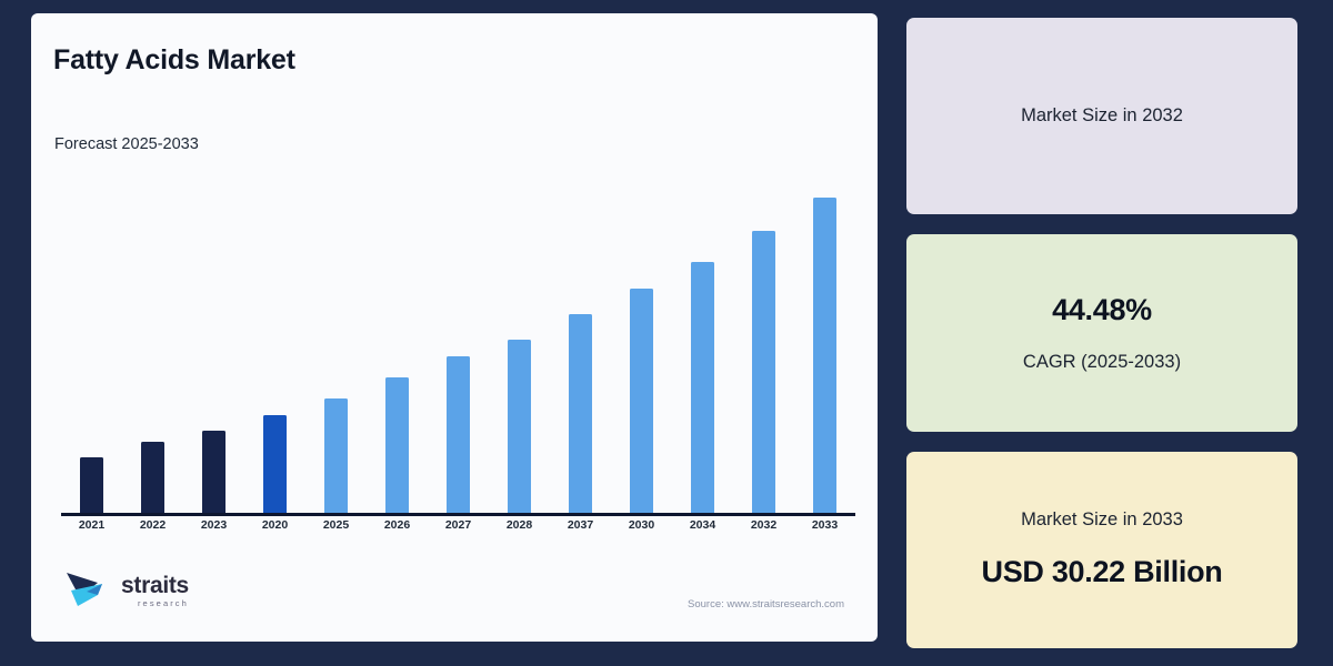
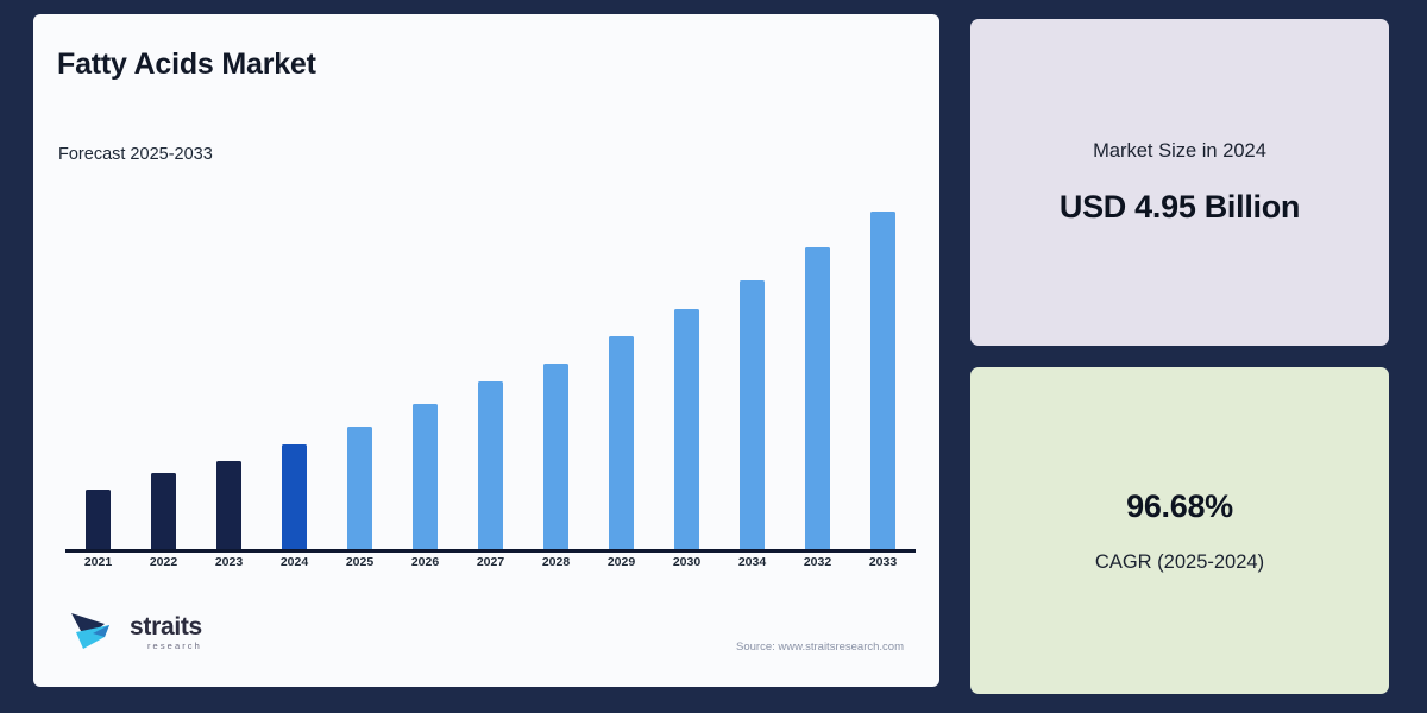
  Fatty Acids Market
  Forecast 2025-2033
  2021
  2022
  2023
- 2020
+ 2024
  2025
  2026
  2027
  2028
- 2037
+ 2029
  2030
  2034
  2032
  2033
  straits
  research
  Source: www.straitsresearch.com
- Market Size in 2032
+ Market Size in 2024
+ USD 4.95 Billion
- 44.48%
+ 96.68%
- CAGR (2025-2033)
+ CAGR (2025-2024)
- Market Size in 2033
- USD 30.22 Billion
